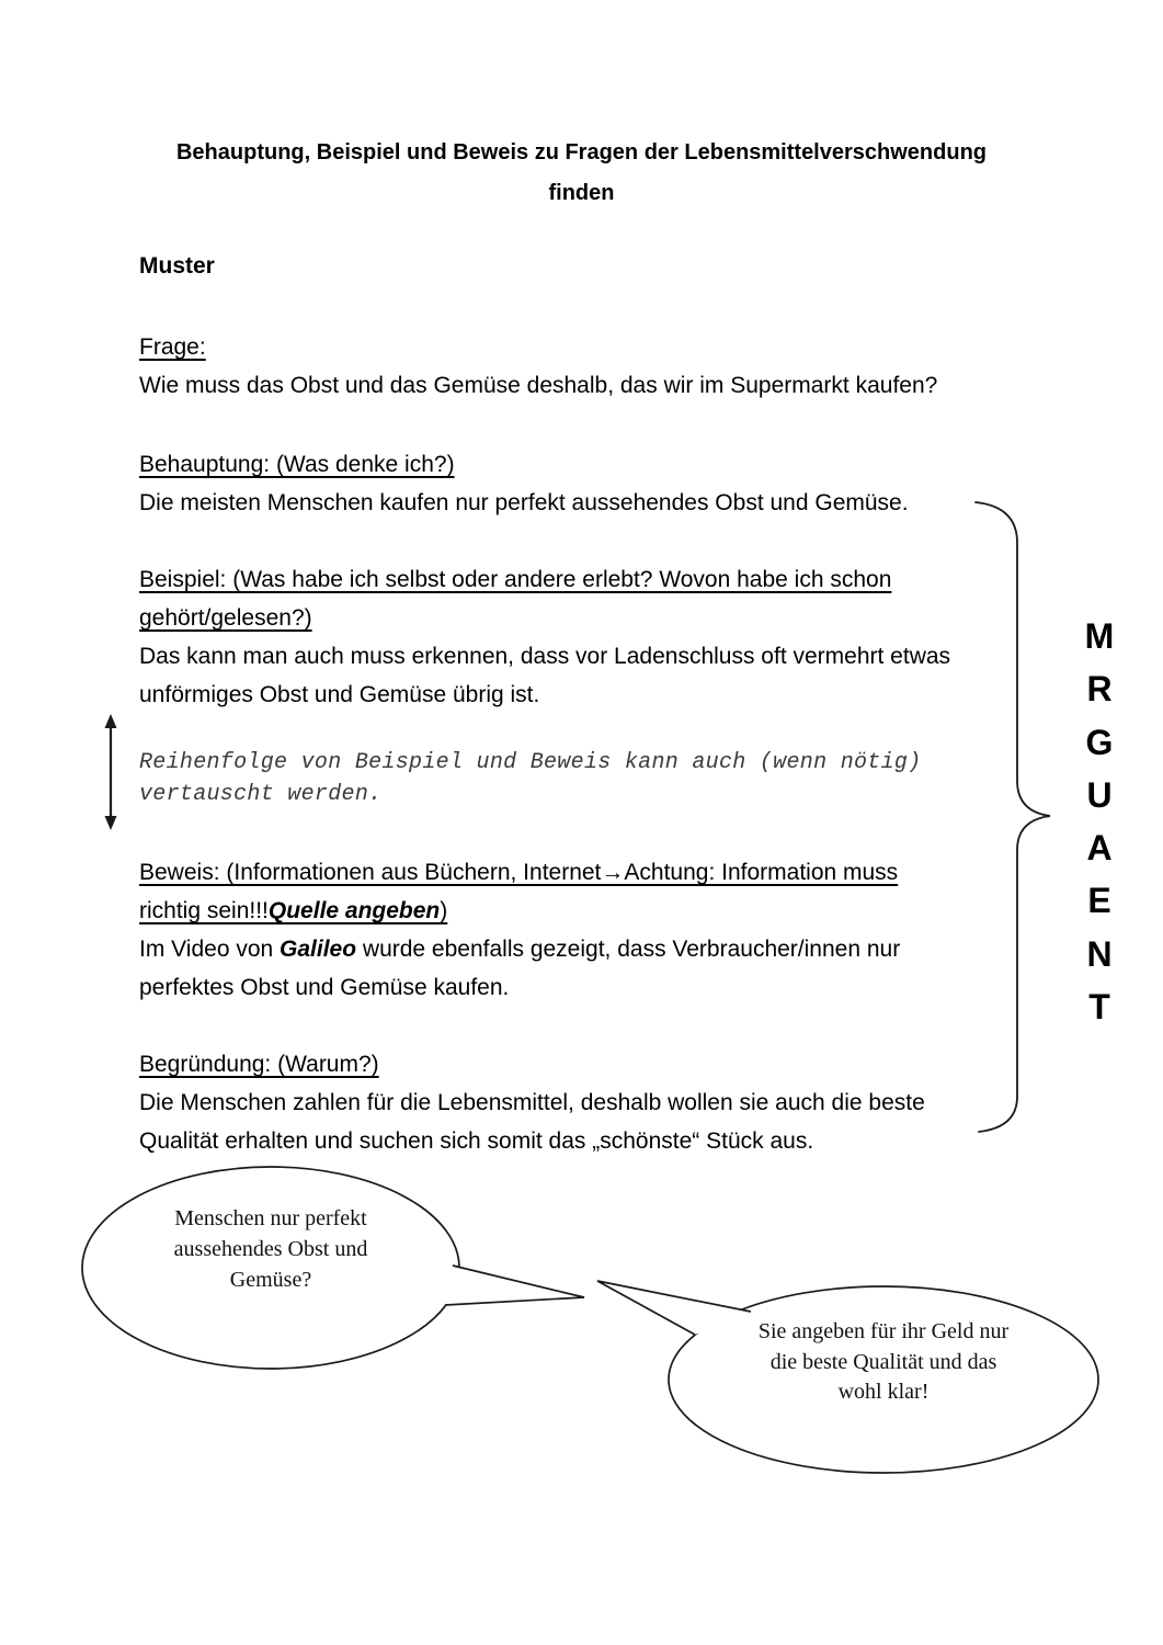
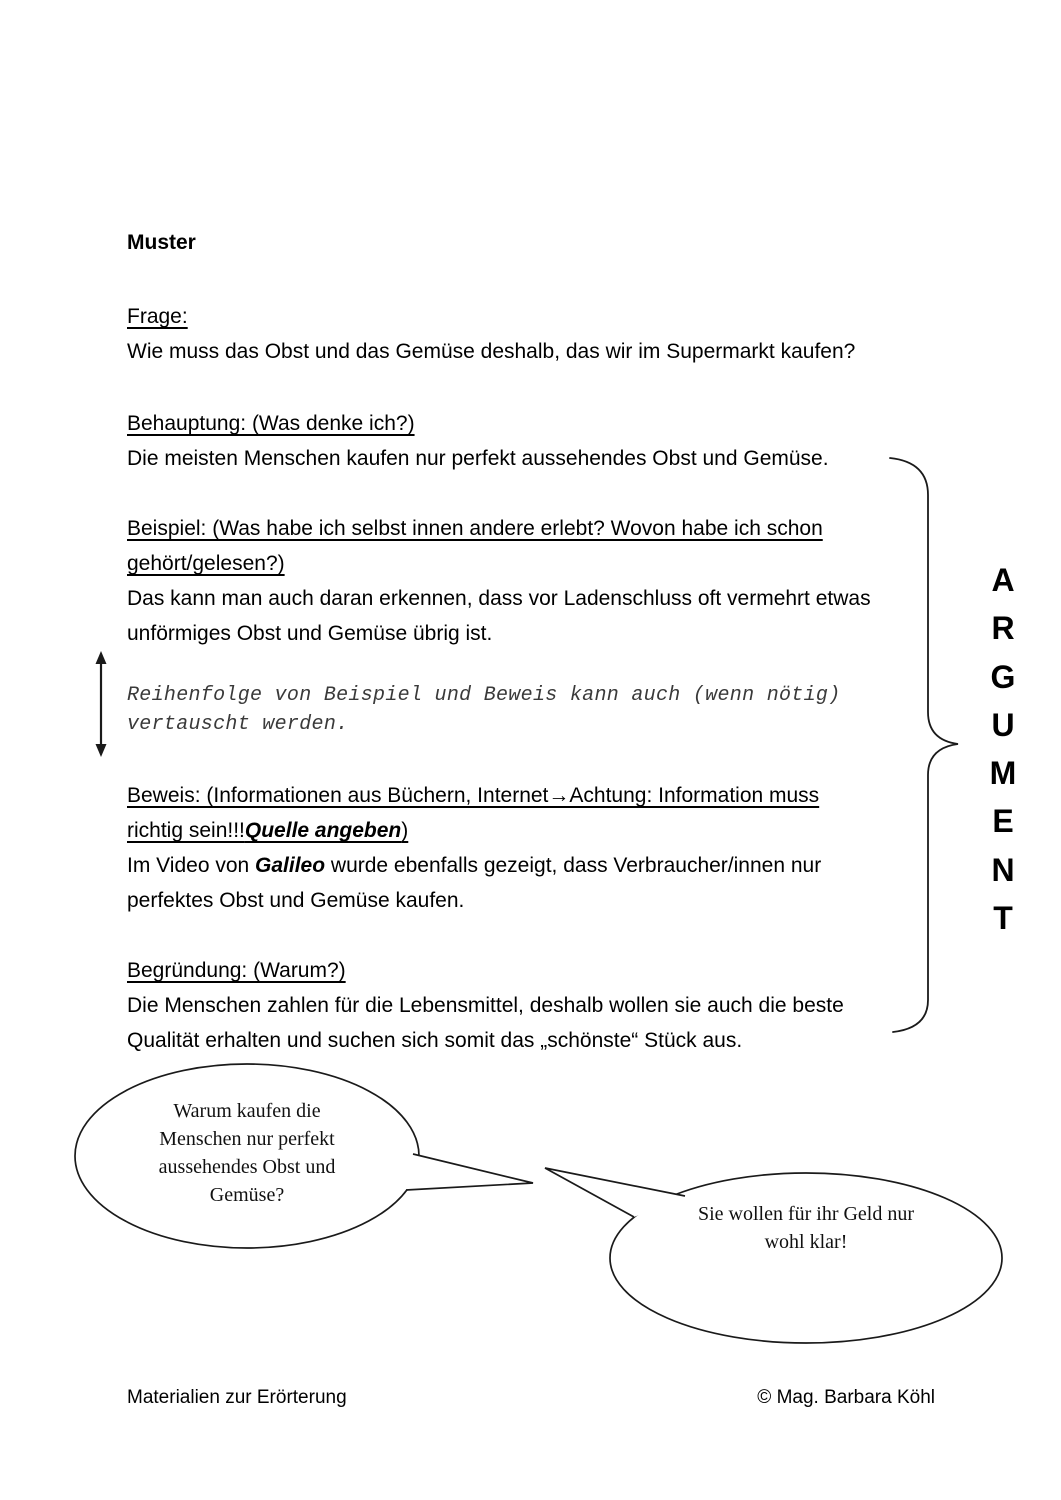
- Behauptung, Beispiel und Beweis zu Fragen der Lebensmittelverschwendung
- finden
  Muster
  Frage:
  Wie muss das Obst und das Gemüse deshalb, das wir im Supermarkt kaufen?
  Behauptung: (Was denke ich?)
  Die meisten Menschen kaufen nur perfekt aussehendes Obst und Gemüse.
- Beispiel: (Was habe ich selbst oder andere erlebt? Wovon habe ich schon
+ Beispiel: (Was habe ich selbst innen andere erlebt? Wovon habe ich schon
  gehört/gelesen?)
- Das kann man auch muss erkennen, dass vor Ladenschluss oft vermehrt etwas
+ Das kann man auch daran erkennen, dass vor Ladenschluss oft vermehrt etwas
  unförmiges Obst und Gemüse übrig ist.
  Reihenfolge von Beispiel und Beweis kann auch (wenn nötig)
  vertauscht werden.
  Beweis: (Informationen aus Büchern, Internet→Achtung: Information muss
  richtig sein!!!Quelle angeben)
  Im Video von Galileo wurde ebenfalls gezeigt, dass Verbraucher/innen nur
  perfektes Obst und Gemüse kaufen.
  Begründung: (Warum?)
  Die Menschen zahlen für die Lebensmittel, deshalb wollen sie auch die beste
  Qualität erhalten und suchen sich somit das „schönste“ Stück aus.
- M
+ A
  R
  G
  U
- A
+ M
  E
  N
  T
+ Warum kaufen die
  Menschen nur perfekt
  aussehendes Obst und
  Gemüse?
- Sie angeben für ihr Geld nur
+ Sie wollen für ihr Geld nur
- die beste Qualität und das
  wohl klar!
+ Materialien zur Erörterung
+ © Mag. Barbara Köhl
